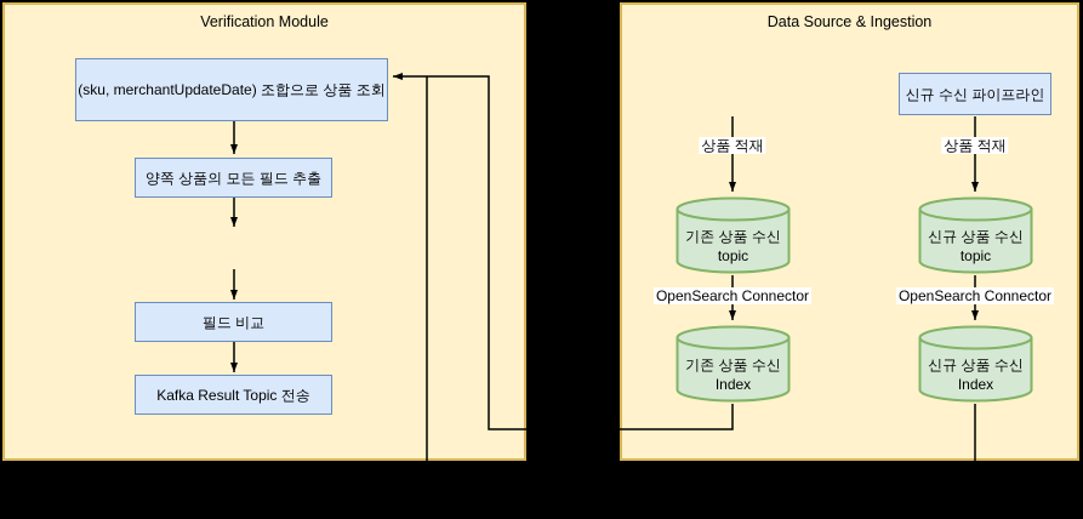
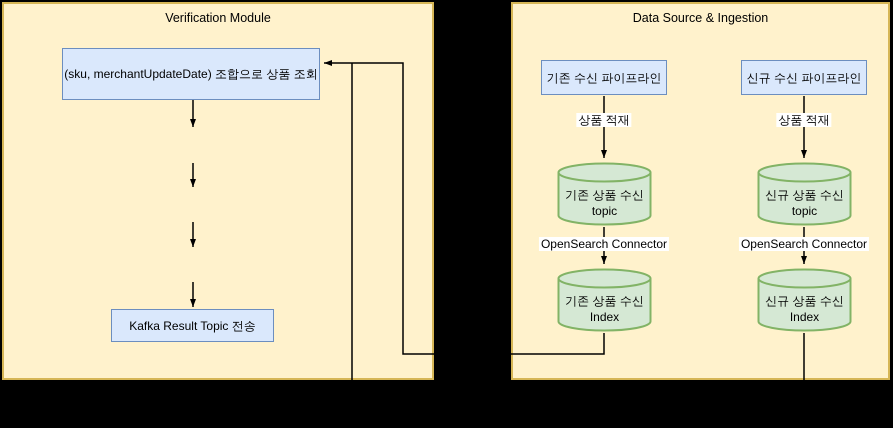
  Verification Module
  Data Source & Ingestion
  (sku, merchantUpdateDate) 조합으로 상품 조회
- 양쪽 상품의 모든 필드 추출
- 필드 비교
  Kafka Result Topic 전송
+ 기존 수신 파이프라인
  신규 수신 파이프라인
  상품 적재
  상품 적재
  OpenSearch Connector
  OpenSearch Connector
  기존 상품 수신
  topic
  신규 상품 수신
  topic
  기존 상품 수신
  Index
  신규 상품 수신
  Index
